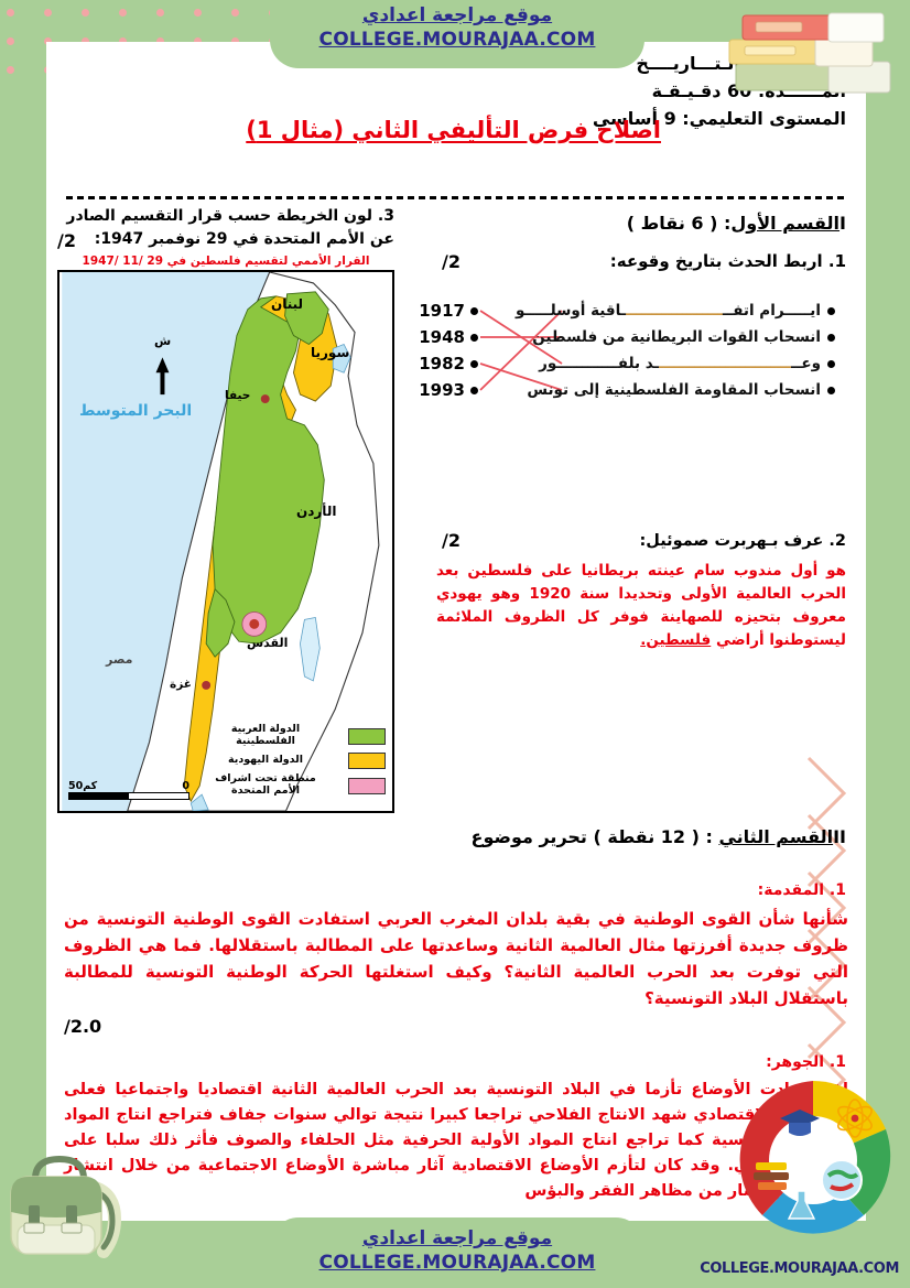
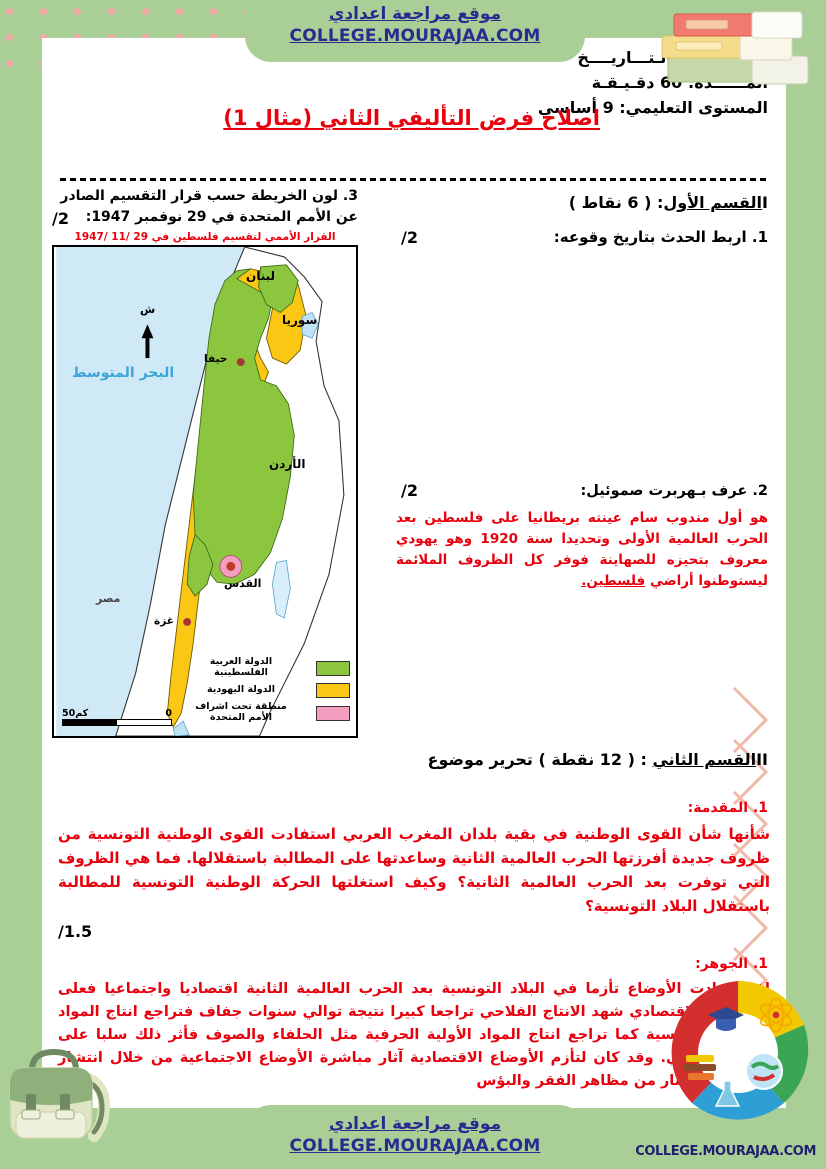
  المستوى التعليمي: 9 أساسي
  اصلاح فرض التأليفي الثاني (مثال 1)
  Iالقسم الأول: ( 6 نقاط )
  1. اربط الحدث بتاريخ وقوعه:
  /2
- ايـــــرام اتفــــــــــــــــــــــاقية أوسلـــــو
- انسحاب القوات البريطانية من فلسطين
- وعـــــــــــــــــــــــــــــد بلفــــــــــــور
- انسحاب المقاومة الفلسطينية إلى تونس
- 1917
- 1948
- 1982
- 1993
  2. عرف بـهربرت صموئيل:
  /2
  هو أول مندوب سام عينته بريطانيا على فلسطين بعد الحرب العالمية الأولى وتحديدا سنة 1920 وهو يهودي معروف بتحيزه للصهاينة فوفر كل الظروف الملائمة ليستوطنوا أراضي فلسطين.
  3. لون الخريطة حسب قرار التقسيم الصادر
  /2
  عن الأمم المتحدة في 29 نوفمبر 1947:
  القرار الأممي لتقسيم فلسطين في 29 /11 /1947
  لبنان
  سوريا
  الأردن
  مصر
  البحر المتوسط
  حيفا
  القدس
  غزة
  ش
  الدولة العربية
  الفلسطينية
  الدولة اليهودية
  منطقة تحت اشراف
  الأمم المتحدة
  50كم
  0
  IIالقسم الثاني : ( 12 نقطة ) تحرير موضوع
  1. المقدمة:
- شأنها شأن القوى الوطنية في بقية بلدان المغرب العربي استفادت القوى الوطنية التونسية من ظروف جديدة أفرزتها مثال العالمية الثانية وساعدتها على المطالبة باستقلالها. فما هي الظروف التي توفرت بعد الحرب العالمية الثانية؟ وكيف استغلتها الحركة الوطنية التونسية للمطالبة باستقلال البلاد التونسية؟
+ شأنها شأن القوى الوطنية في بقية بلدان المغرب العربي استفادت القوى الوطنية التونسية من ظروف جديدة أفرزتها الحرب العالمية الثانية وساعدتها على المطالبة باستقلالها. فما هي الظروف التي توفرت بعد الحرب العالمية الثانية؟ وكيف استغلتها الحركة الوطنية التونسية للمطالبة باستقلال البلاد التونسية؟
- /2.0
+ /1.5
  1. الجوهر:
  دت الأوضاع تأزما في البلاد التونسية بعد الحرب العالمية الثانية اقتصاديا واجتماعيا فعلىقتصادي شهد الانتاج الفلاحي تراجعا كبيرا نتيجة توالي سنوات جفاف فتراجع انتاج الموادسية كما تراجع انتاج المواد الأولية الحرفية مثل الحلفاء والصوف فأثر ذلك سلبا على. وقد كان لتأزم الأوضاع الاقتصادية آثار مباشرة الأوضاع الاجتماعية من خلال انتشرار من مظاهر الفقر والبؤس
  COLLEGE.MOURAJAA.COM
  موقع مراجعة اعدادي
  COLLEGE.MOURAJAA.COM
  موقع مراجعة اعدادي
  COLLEGE.MOURAJAA.COM
